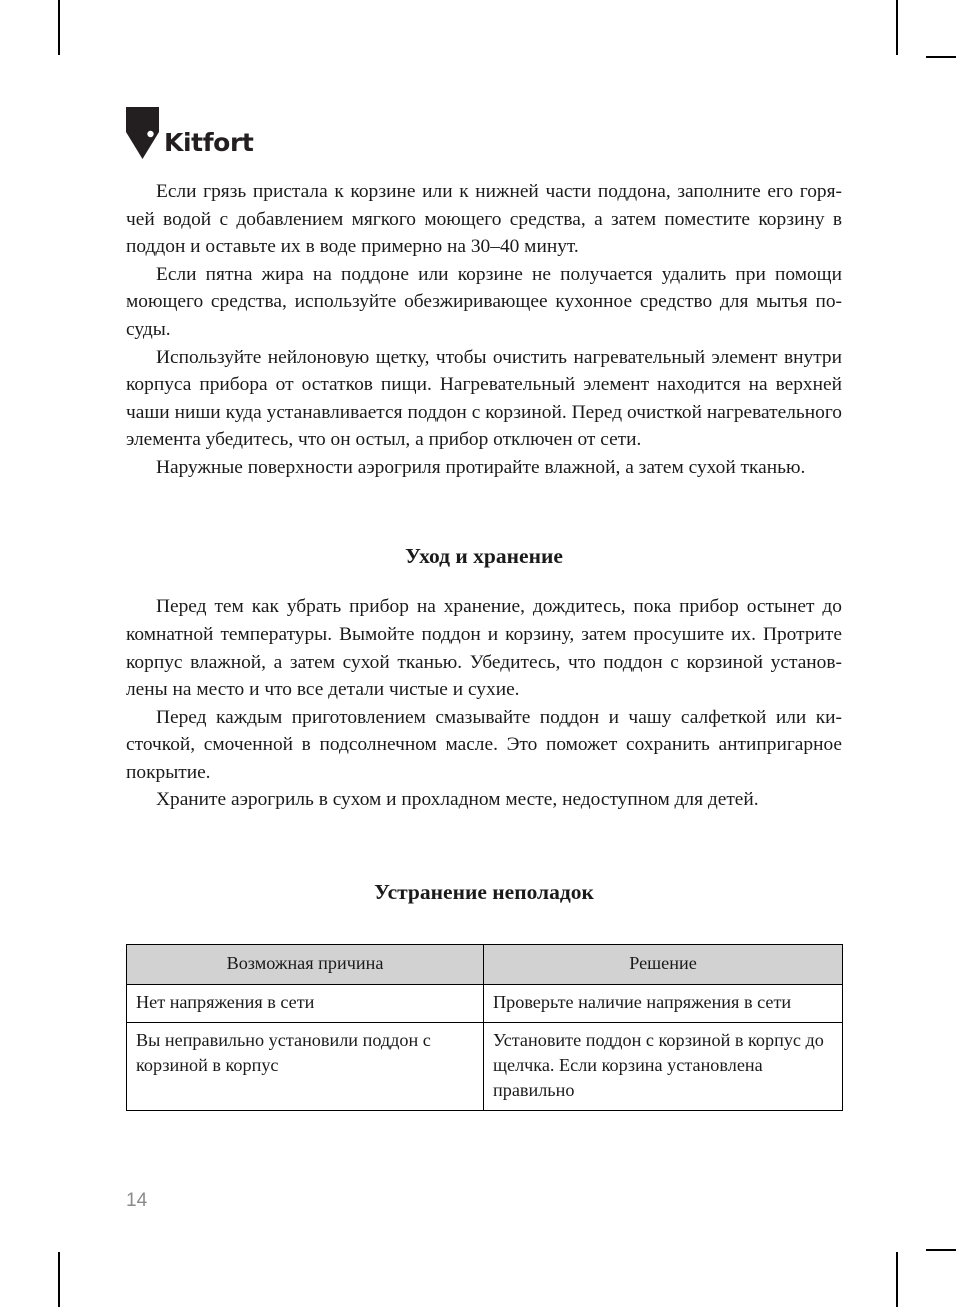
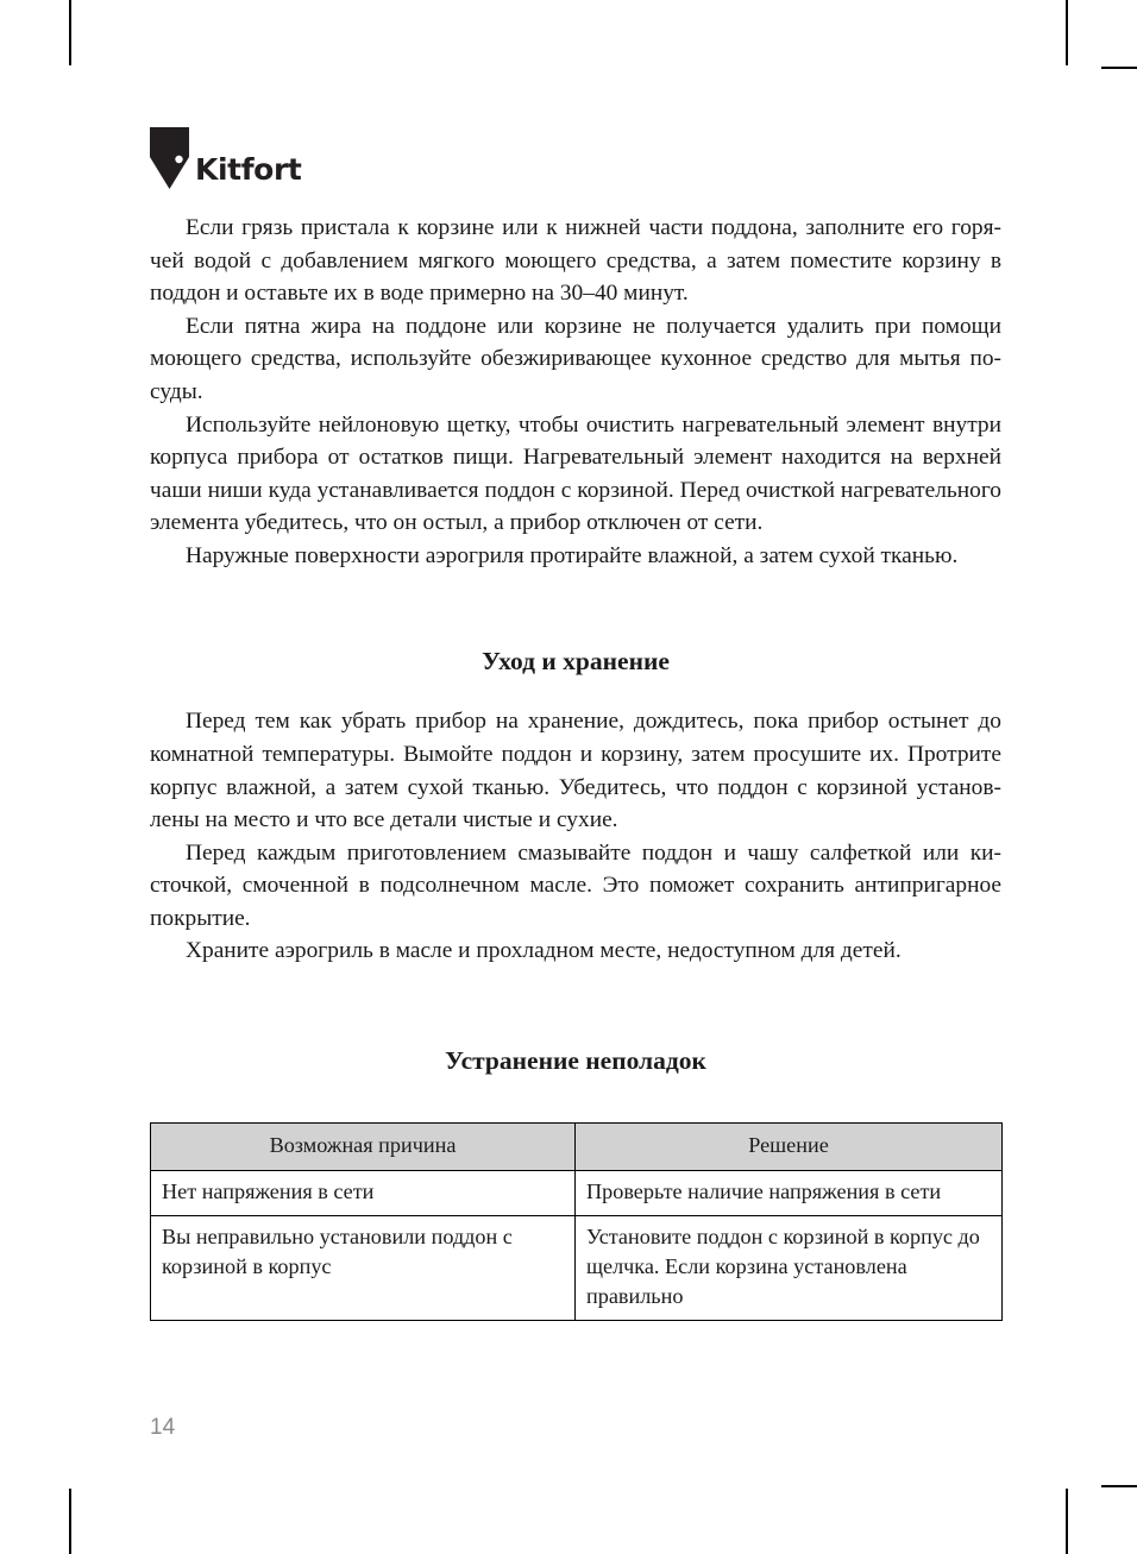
  Kitfort
  Если грязь пристала к корзине или к нижней части поддона, заполните его горя­чей водой с добавлением мягкого моющего средства, а затем поместите корзину в поддон и оставьте их в воде примерно на 30–40 минут.
  Если пятна жира на поддоне или корзине не получается удалить при помощи моющего средства, используйте обезжиривающее кухонное средство для мытья по­суды.
  Используйте нейлоновую щетку, чтобы очистить нагревательный элемент вну­три корпуса прибора от остатков пищи. Нагревательный элемент находится на верх­ней чаши ниши куда устанавливается поддон с корзиной. Перед очисткой нагрева­тельного элемента убедитесь, что он остыл, а прибор отключен от сети.
  Наружные поверхности аэрогриля протирайте влажной, а затем сухой тканью.
  Уход и хранение
  Перед тем как убрать прибор на хранение, дождитесь, пока прибор остынет до комнатной температуры. Вымойте поддон и корзину, затем просушите их. Протрите корпус влажной, а затем сухой тканью. Убедитесь, что поддон с корзиной установ­лены на место и что все детали чистые и сухие.
  Перед каждым приготовлением смазывайте поддон и чашу салфеткой или ки­сточкой, смоченной в подсолнечном масле. Это поможет сохранить антипригарное покрытие.
- Храните аэрогриль в сухом и прохладном месте, недоступном для детей.
+ Храните аэрогриль в масле и прохладном месте, недоступном для детей.
  Устранение неполадок
  Возможная причина	Решение
  Нет напряжения в сети	Проверьте наличие напряжения в сети
  Вы неправильно установили поддон с корзиной в корпус	Установите поддон с корзиной в корпус до щелчка. Если корзина установлена правильно
  14
